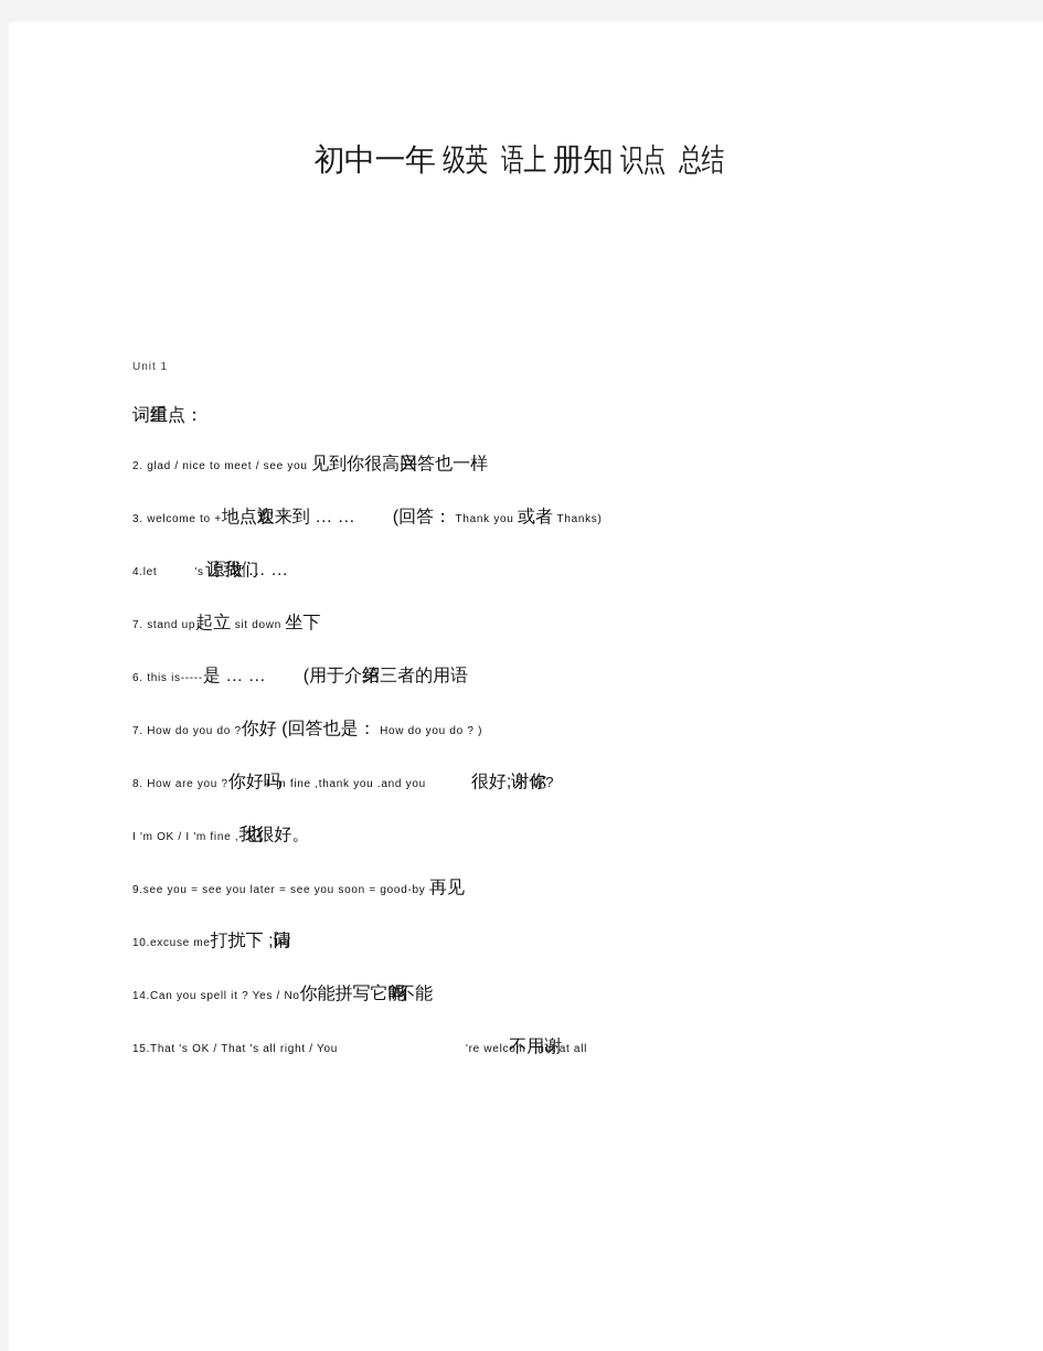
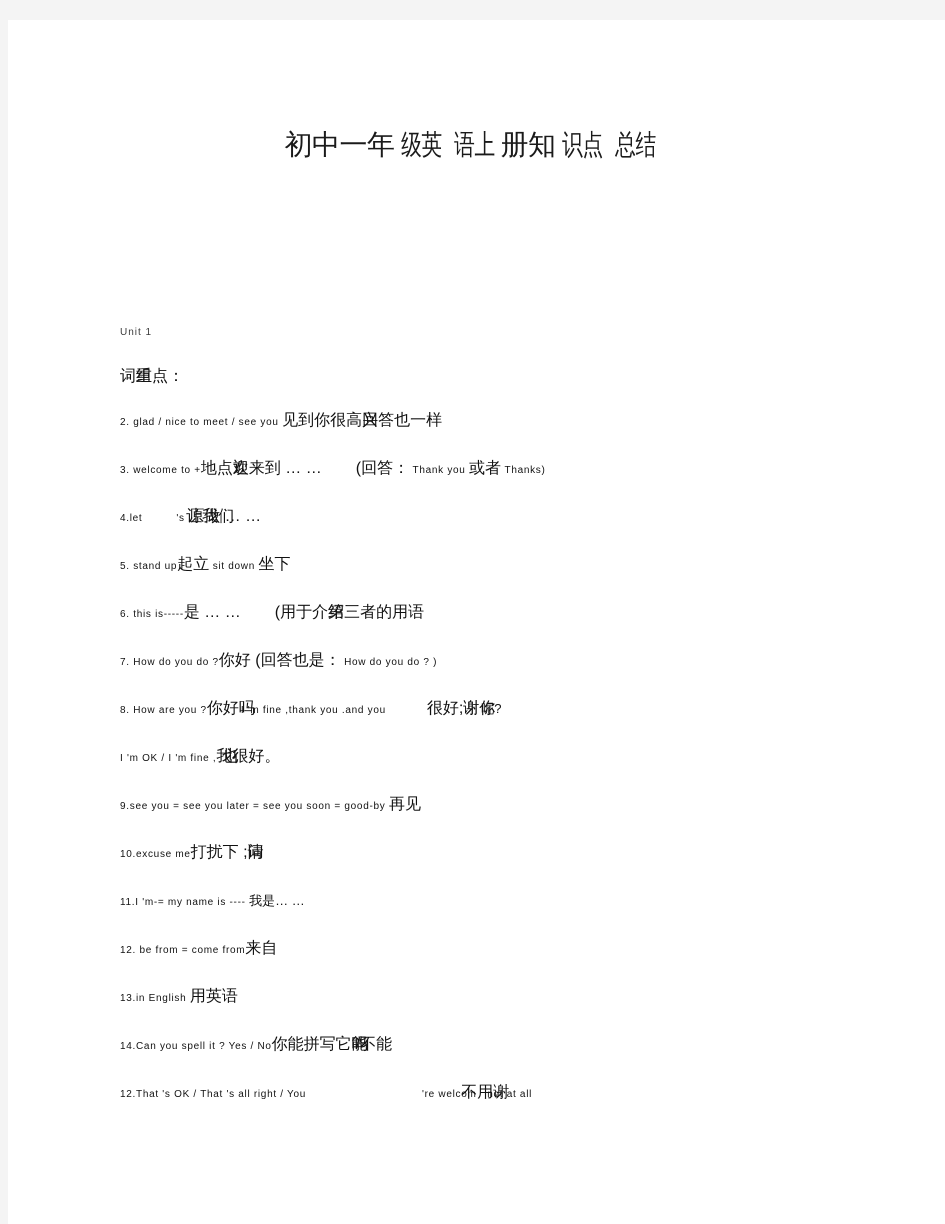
  初中一年 级英 语上 册知 识点 总结
  Unit 1
  词重点：
  2. glad / nice to meet / see you 见到你很高回答也一样
  3. welcome to +地点迎来到 … … (回答： Thank you 或者 Thanks)
  4.let 's 原让做 … …
- 7. stand up起立 sit down 坐下
+ 5. stand up起立 sit down 坐下
  6. this is-----是 … … (用于介第三者的用语
  7. How do you do ?你好 (回答也是： How do you do ? )
  8. How are you ?你好吗I 'm fine ,thank you .and you 很好;谢谢 呢?
  I 'm OK / I 'm fine ,我也很好。
  9.see you = see you later = see you soon = good-by 再见
  10.excuse me打扰下 ;问
+ 11.I 'm-= my name is ---- 我是… …
+ 12. be from = come from来自
+ 13.in English 用英语
  14.Can you spell it ? Yes / No你能拼写它吗/不能
- 15.That 's OK / That 's all right / You 're welc不用谢not at all
+ 12.That 's OK / That 's all right / You 're welc不用谢not at all
